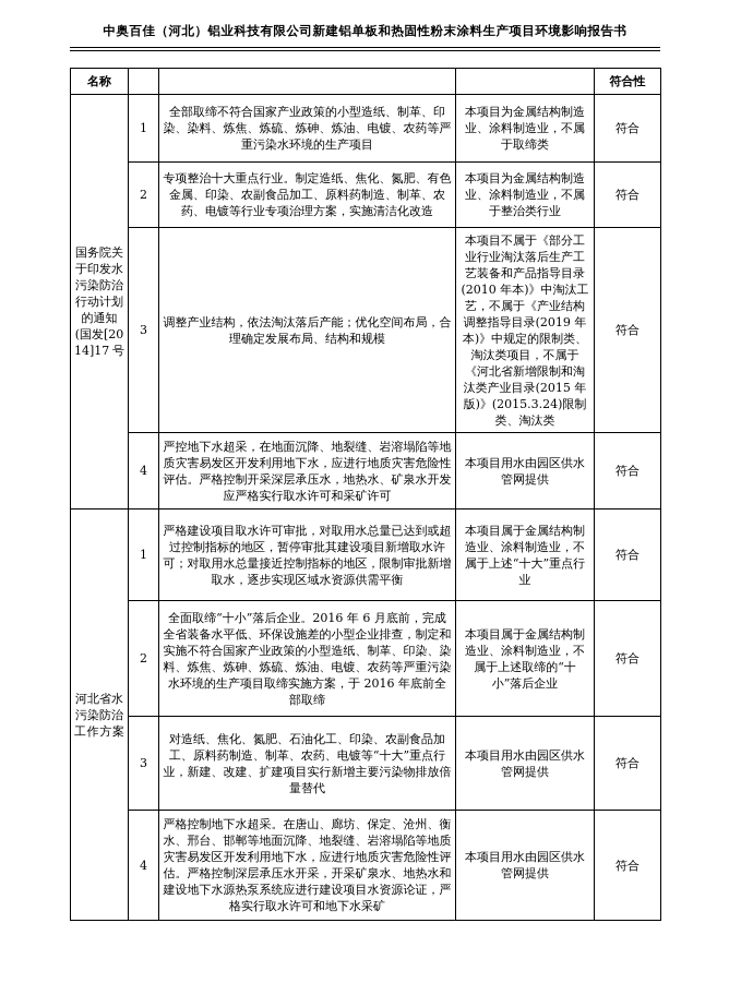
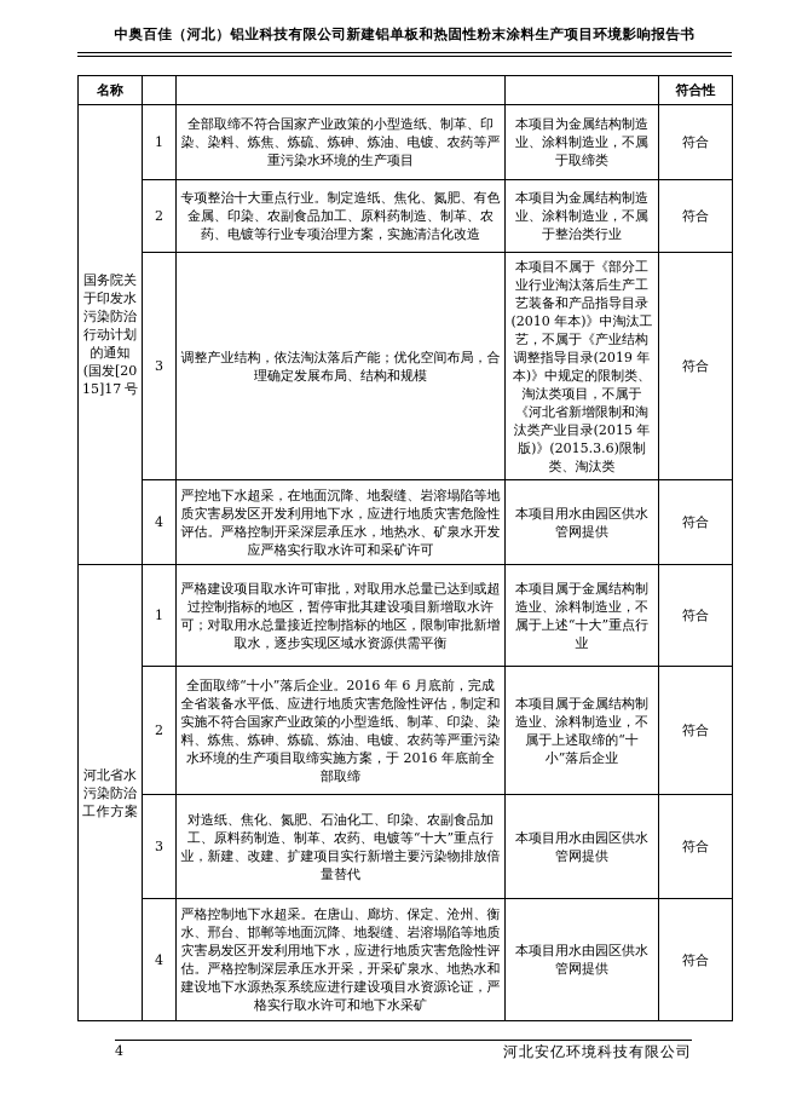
  中奥百佳（河北）铝业科技有限公司新建铝单板和热固性粉末涂料生产项目环境影响报告书
  名称				符合性
- 国务院关于印发水污染防治行动计划的通知(国发[2014]17号	1	全部取缔不符合国家产业政策的小型造纸、制革、印染、染料、炼焦、炼硫、炼砷、炼油、电镀、农药等严重污染水环境的生产项目	本项目为金属结构制造业、涂料制造业，不属于取缔类	符合
+ 国务院关于印发水污染防治行动计划的通知(国发[2015]17号	1	全部取缔不符合国家产业政策的小型造纸、制革、印染、染料、炼焦、炼硫、炼砷、炼油、电镀、农药等严重污染水环境的生产项目	本项目为金属结构制造业、涂料制造业，不属于取缔类	符合
  2	专项整治十大重点行业。制定造纸、焦化、氮肥、有色金属、印染、农副食品加工、原料药制造、制革、农药、电镀等行业专项治理方案，实施清洁化改造	本项目为金属结构制造业、涂料制造业，不属于整治类行业	符合
- 3	调整产业结构，依法淘汰落后产能；优化空间布局，合理确定发展布局、结构和规模	本项目不属于《部分工业行业淘汰落后生产工艺装备和产品指导目录(2010 年本)》中淘汰工艺，不属于《产业结构调整指导目录(2019 年本)》中规定的限制类、淘汰类项目，不属于《河北省新增限制和淘汰类产业目录(2015 年版)》(2015.3.24)限制类、淘汰类	符合
+ 3	调整产业结构，依法淘汰落后产能；优化空间布局，合理确定发展布局、结构和规模	本项目不属于《部分工业行业淘汰落后生产工艺装备和产品指导目录(2010 年本)》中淘汰工艺，不属于《产业结构调整指导目录(2019 年本)》中规定的限制类、淘汰类项目，不属于《河北省新增限制和淘汰类产业目录(2015 年版)》(2015.3.6)限制类、淘汰类	符合
  4	严控地下水超采，在地面沉降、地裂缝、岩溶塌陷等地质灾害易发区开发利用地下水，应进行地质灾害危险性评估。严格控制开采深层承压水，地热水、矿泉水开发应严格实行取水许可和采矿许可	本项目用水由园区供水管网提供	符合
  河北省水污染防治工作方案	1	严格建设项目取水许可审批，对取用水总量已达到或超过控制指标的地区，暂停审批其建设项目新增取水许可；对取用水总量接近控制指标的地区，限制审批新增取水，逐步实现区域水资源供需平衡	本项目属于金属结构制造业、涂料制造业，不属于上述“十大”重点行业	符合
- 2	全面取缔“十小”落后企业。2016 年 6 月底前，完成全省装备水平低、环保设施差的小型企业排查，制定和实施不符合国家产业政策的小型造纸、制革、印染、染料、炼焦、炼砷、炼硫、炼油、电镀、农药等严重污染水环境的生产项目取缔实施方案，于 2016 年底前全部取缔	本项目属于金属结构制造业、涂料制造业，不属于上述取缔的“十小”落后企业	符合
+ 2	全面取缔“十小”落后企业。2016 年 6 月底前，完成全省装备水平低、应进行地质灾害危险性评估，制定和实施不符合国家产业政策的小型造纸、制革、印染、染料、炼焦、炼砷、炼硫、炼油、电镀、农药等严重污染水环境的生产项目取缔实施方案，于 2016 年底前全部取缔	本项目属于金属结构制造业、涂料制造业，不属于上述取缔的“十小”落后企业	符合
  3	对造纸、焦化、氮肥、石油化工、印染、农副食品加工、原料药制造、制革、农药、电镀等“十大”重点行业，新建、改建、扩建项目实行新增主要污染物排放倍量替代	本项目用水由园区供水管网提供	符合
  4	严格控制地下水超采。在唐山、廊坊、保定、沧州、衡水、邢台、邯郸等地面沉降、地裂缝、岩溶塌陷等地质灾害易发区开发利用地下水，应进行地质灾害危险性评估。严格控制深层承压水开采，开采矿泉水、地热水和建设地下水源热泵系统应进行建设项目水资源论证，严格实行取水许可和地下水采矿	本项目用水由园区供水管网提供	符合
+ 4
+ 河北安亿环境科技有限公司
